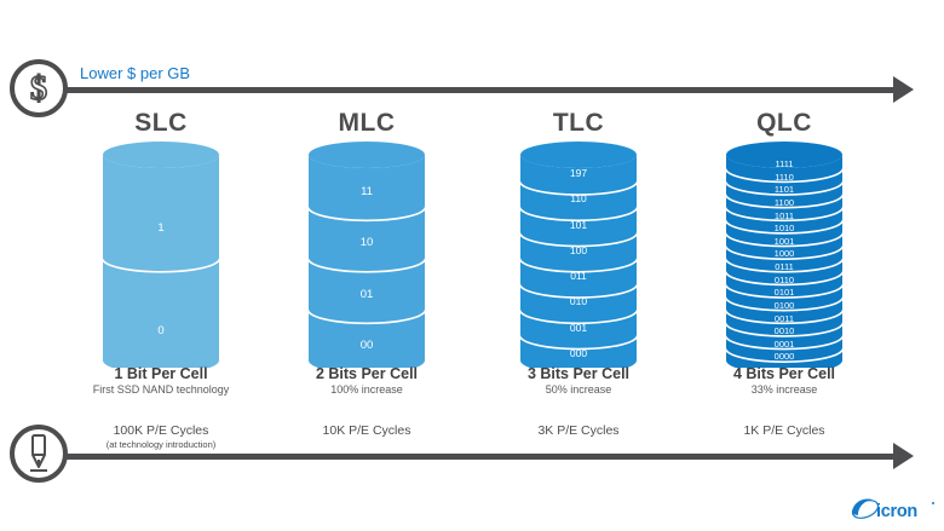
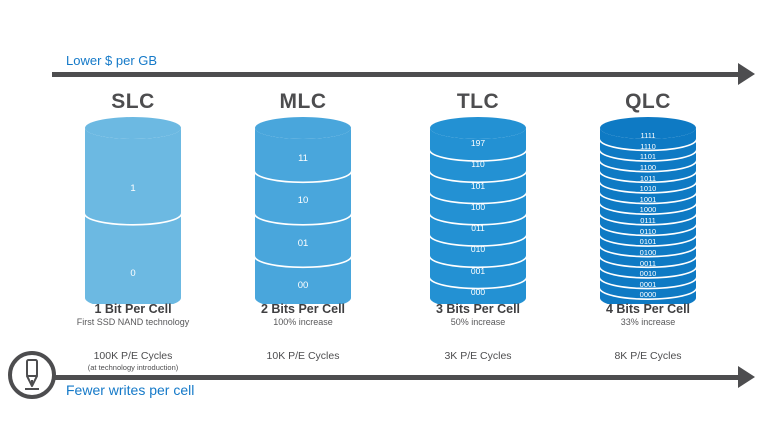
- $
  Lower $ per GB
+ Fewer writes per cell
  SLC
  1
  0
  1 Bit Per Cell
  First SSD NAND technology
  100K P/E Cycles
  (at technology introduction)
  MLC
  11
  10
  01
  00
  2 Bits Per Cell
  100% increase
  10K P/E Cycles
  TLC
  197
  110
  101
  100
  011
  010
  001
  000
  3 Bits Per Cell
  50% increase
  3K P/E Cycles
  QLC
  1111
  1110
  1101
  1100
  1011
  1010
  1001
  1000
  0111
  0110
  0101
  0100
  0011
  0010
  0001
  0000
  4 Bits Per Cell
  33% increase
- 1K P/E Cycles
+ 8K P/E Cycles
- icron
